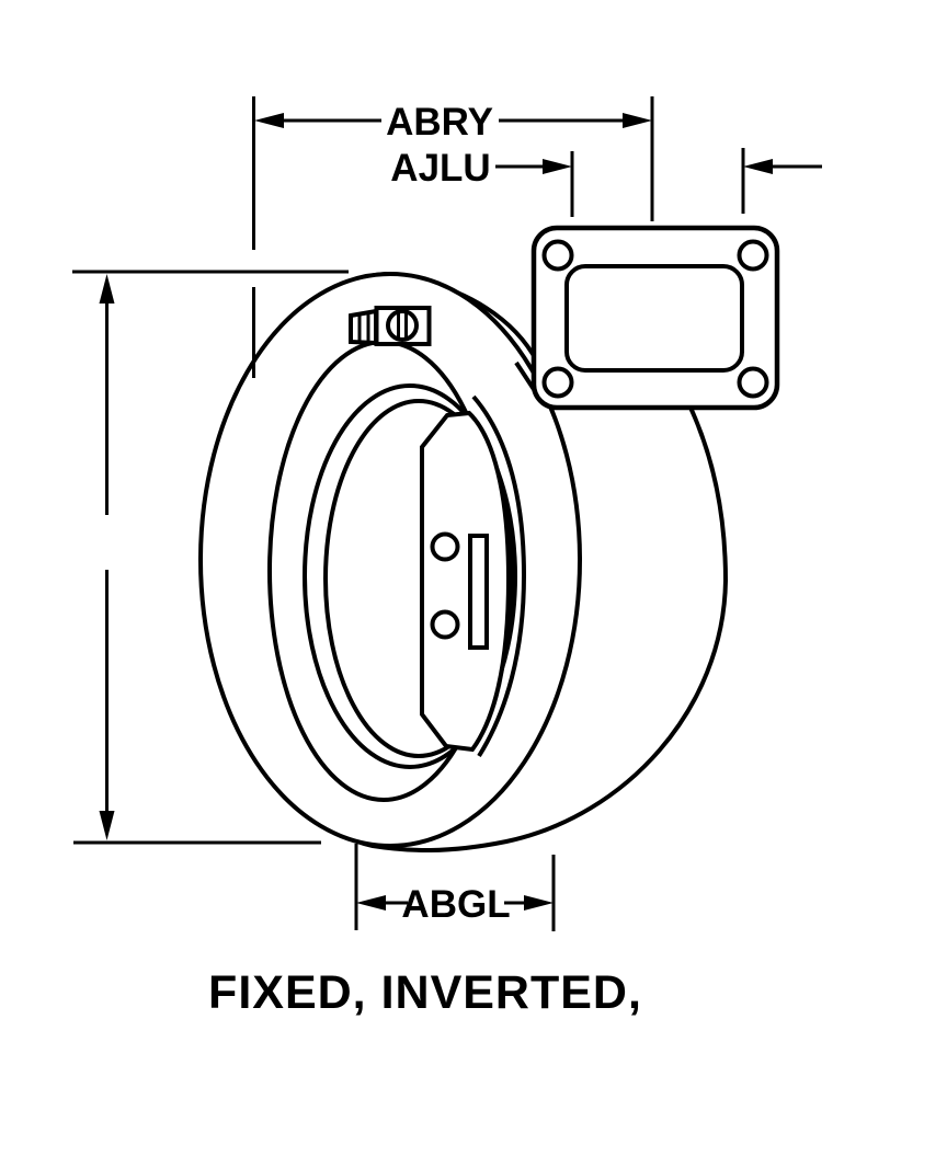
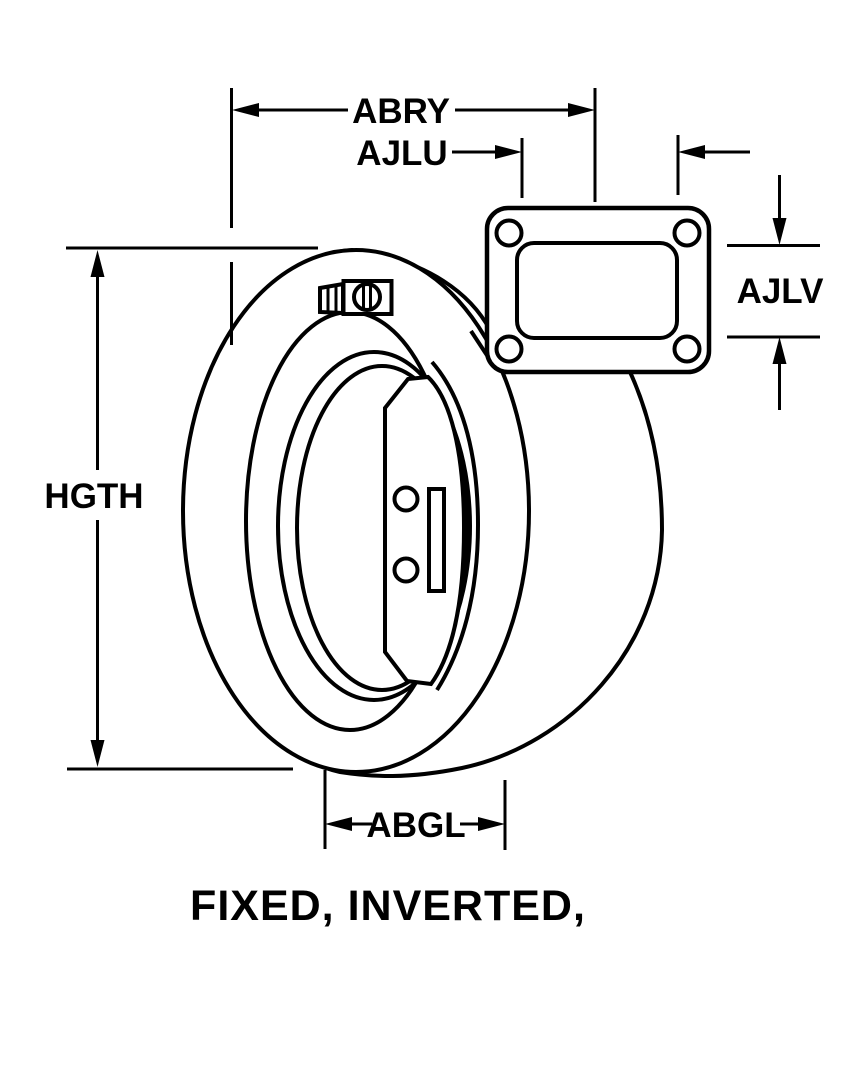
  ABRY
  AJLU
+ AJLV
+ HGTH
  ABGL
  FIXED, INVERTED,
